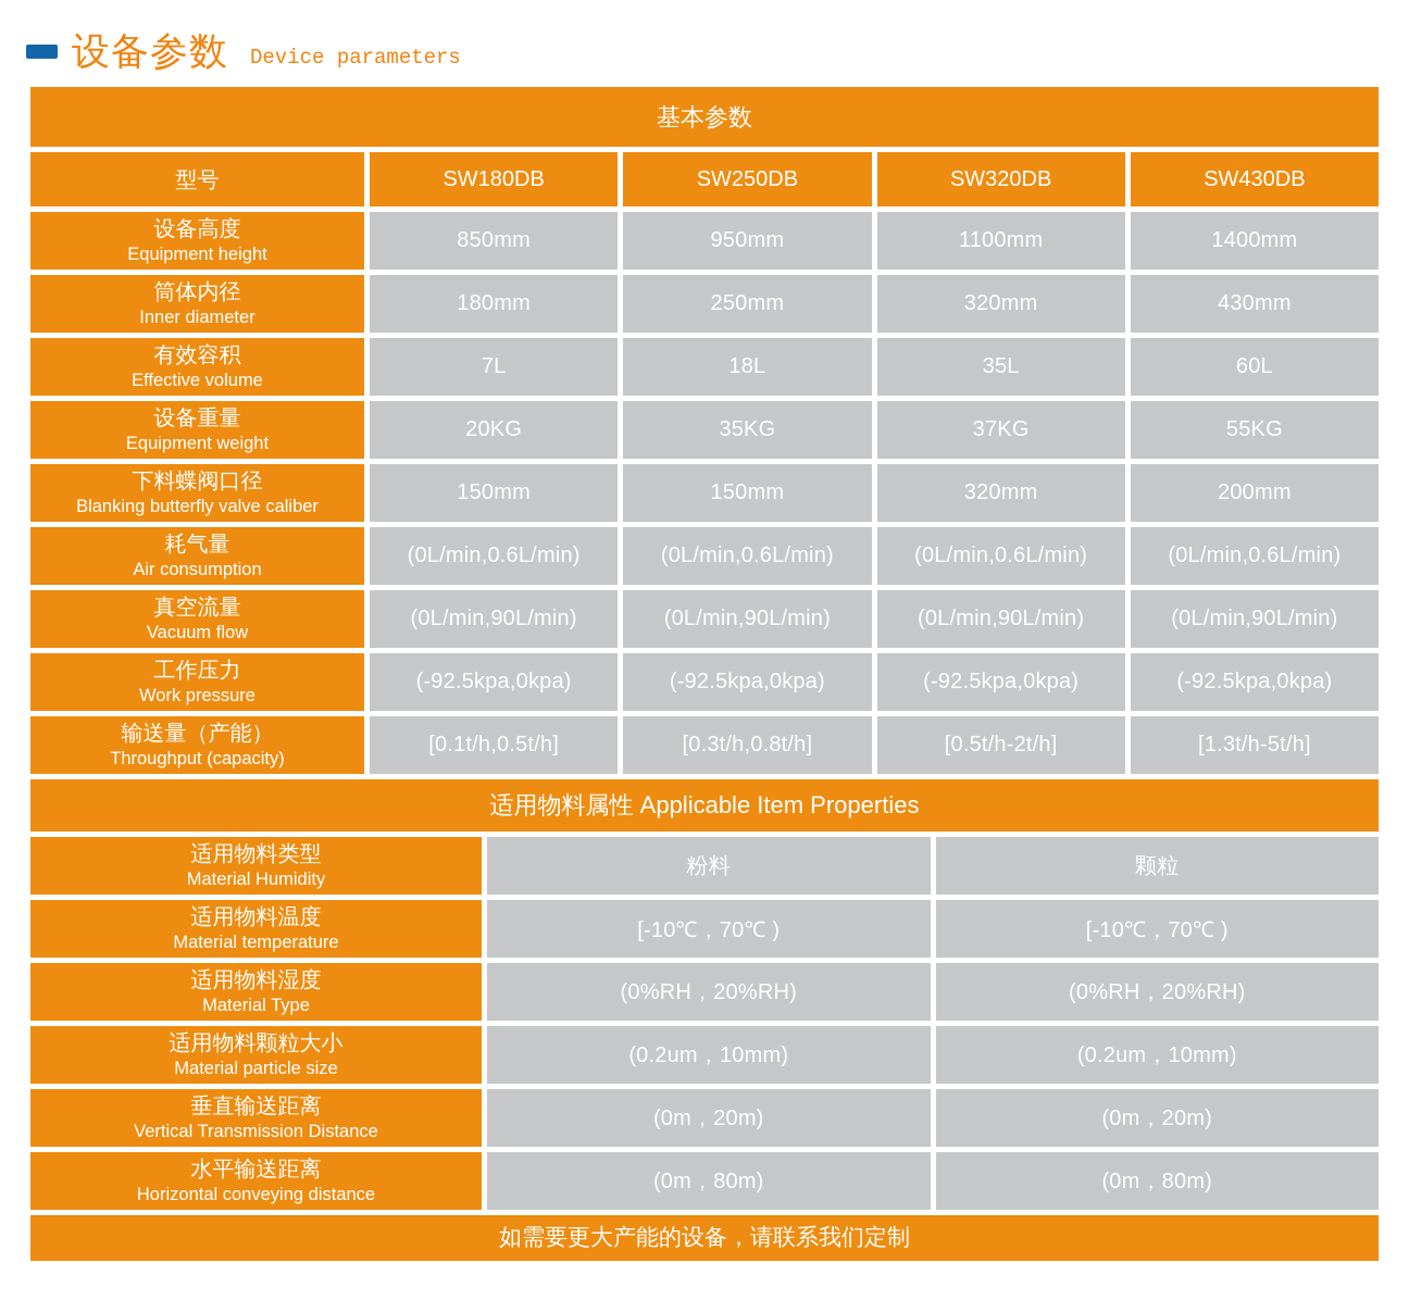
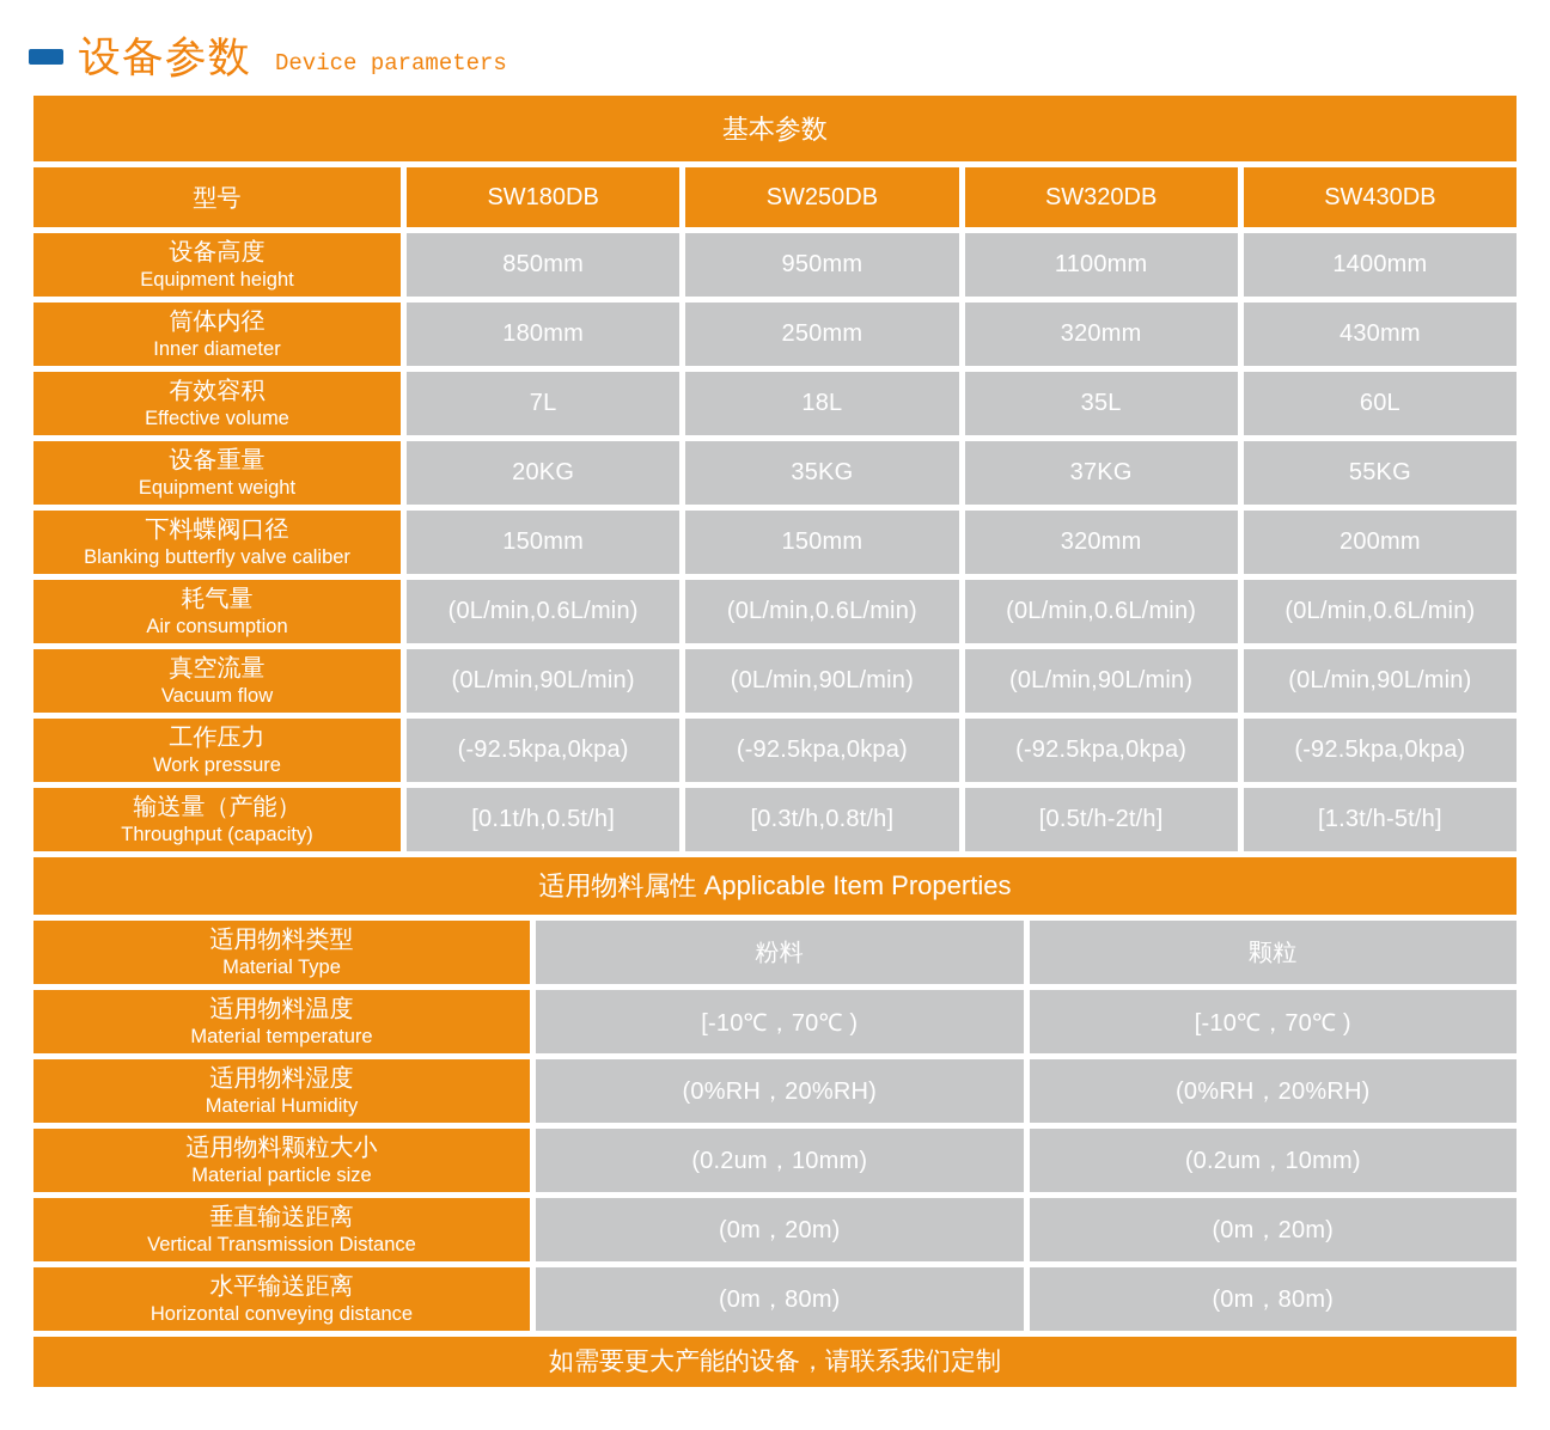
  设备参数
  Device parameters
  基本参数
  型号
  SW180DB
  SW250DB
  SW320DB
  SW430DB
  设备高度
  Equipment height
  850mm
  950mm
  1100mm
  1400mm
  筒体内径
  Inner diameter
  180mm
  250mm
  320mm
  430mm
  有效容积
  Effective volume
  7L
  18L
  35L
  60L
  设备重量
  Equipment weight
  20KG
  35KG
  37KG
  55KG
  下料蝶阀口径
  Blanking butterfly valve caliber
  150mm
  150mm
  320mm
  200mm
  耗气量
  Air consumption
  (0L/min,0.6L/min)
  (0L/min,0.6L/min)
  (0L/min,0.6L/min)
  (0L/min,0.6L/min)
  真空流量
  Vacuum flow
  (0L/min,90L/min)
  (0L/min,90L/min)
  (0L/min,90L/min)
  (0L/min,90L/min)
  工作压力
  Work pressure
  (-92.5kpa,0kpa)
  (-92.5kpa,0kpa)
  (-92.5kpa,0kpa)
  (-92.5kpa,0kpa)
  输送量（产能）
  Throughput (capacity)
  [0.1t/h,0.5t/h]
  [0.3t/h,0.8t/h]
  [0.5t/h-2t/h]
  [1.3t/h-5t/h]
  适用物料属性 Applicable Item Properties
  适用物料类型
- Material Humidity
+ Material Type
  粉料
  颗粒
  适用物料温度
  Material temperature
  [-10℃，70℃ )
  [-10℃，70℃ )
  适用物料湿度
- Material Type
+ Material Humidity
  (0%RH，20%RH)
  (0%RH，20%RH)
  适用物料颗粒大小
  Material particle size
  (0.2um，10mm)
  (0.2um，10mm)
  垂直输送距离
  Vertical Transmission Distance
  (0m，20m)
  (0m，20m)
  水平输送距离
  Horizontal conveying distance
  (0m，80m)
  (0m，80m)
  如需要更大产能的设备，请联系我们定制
